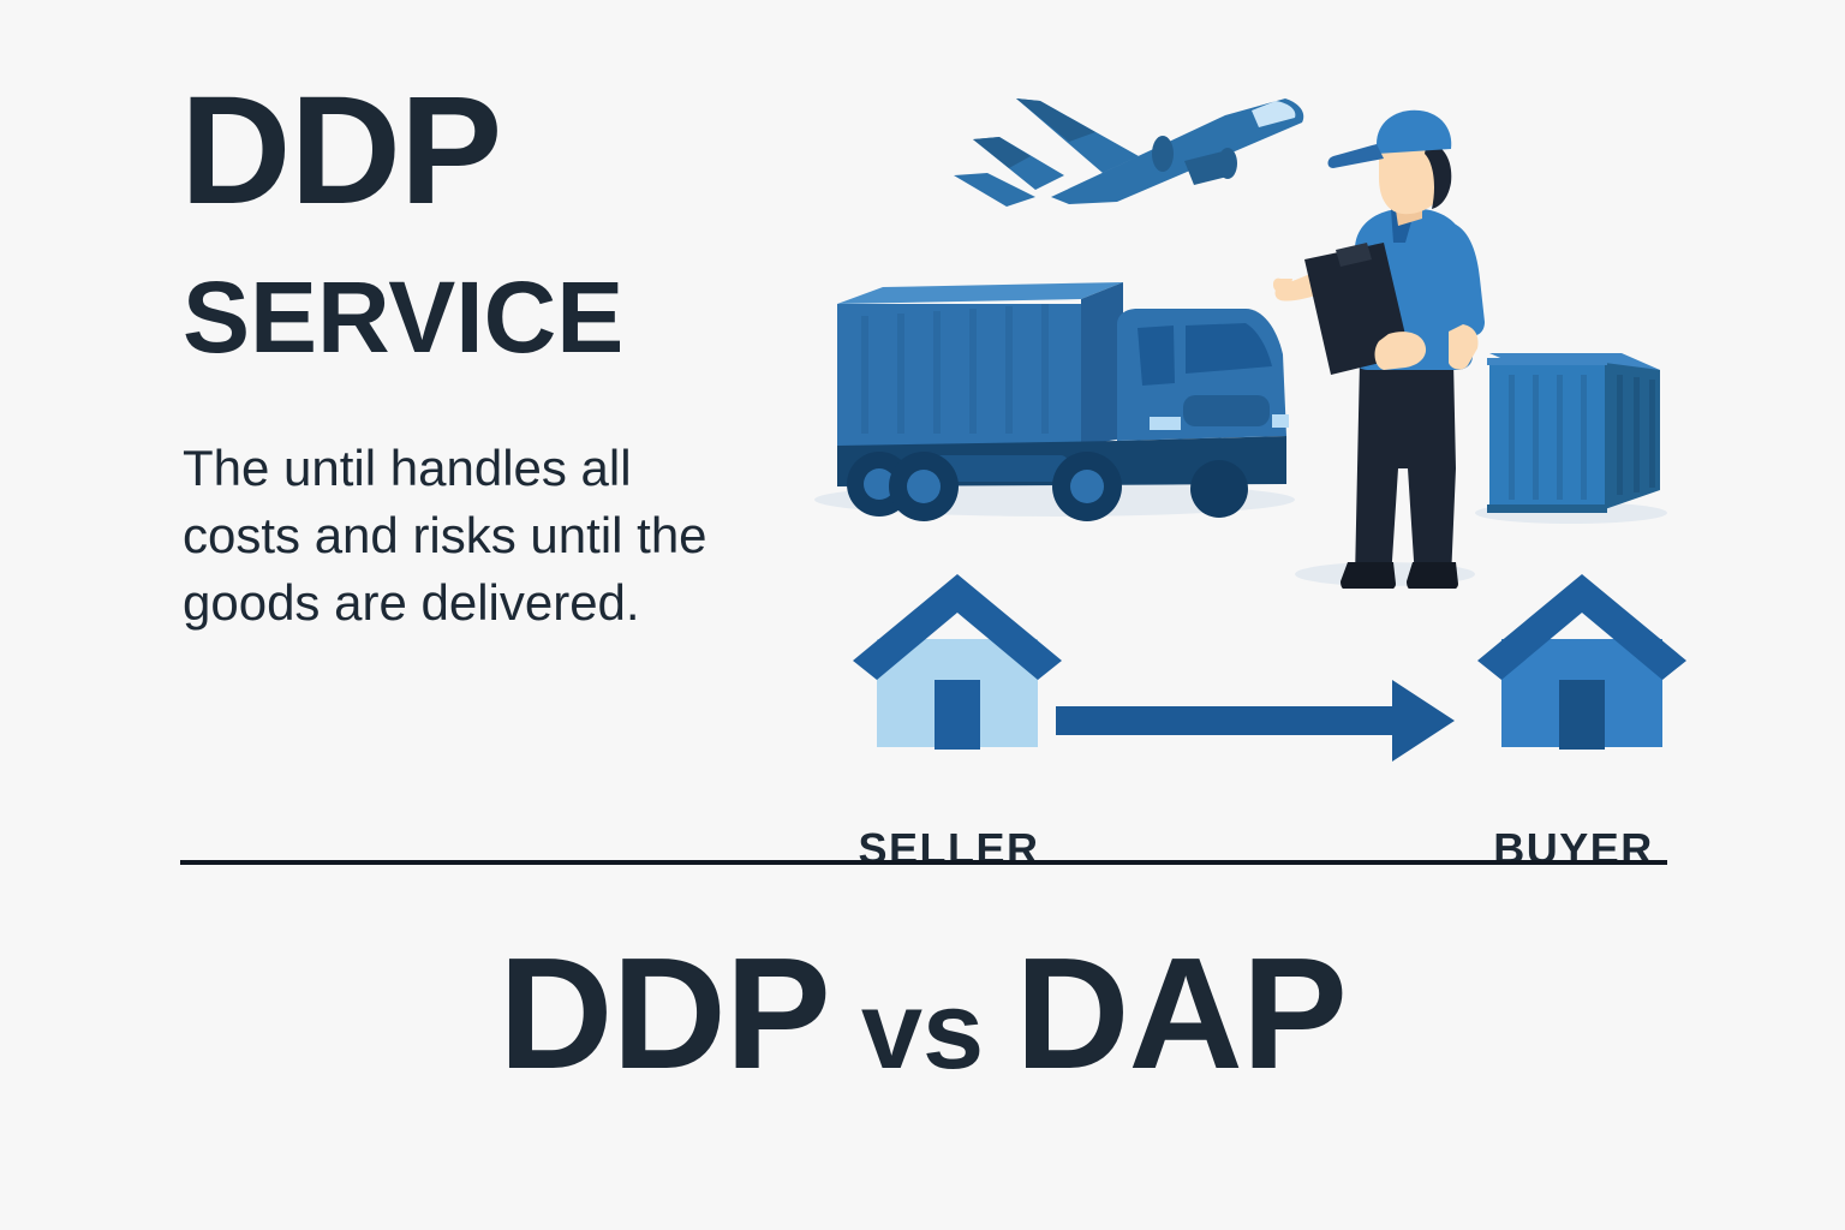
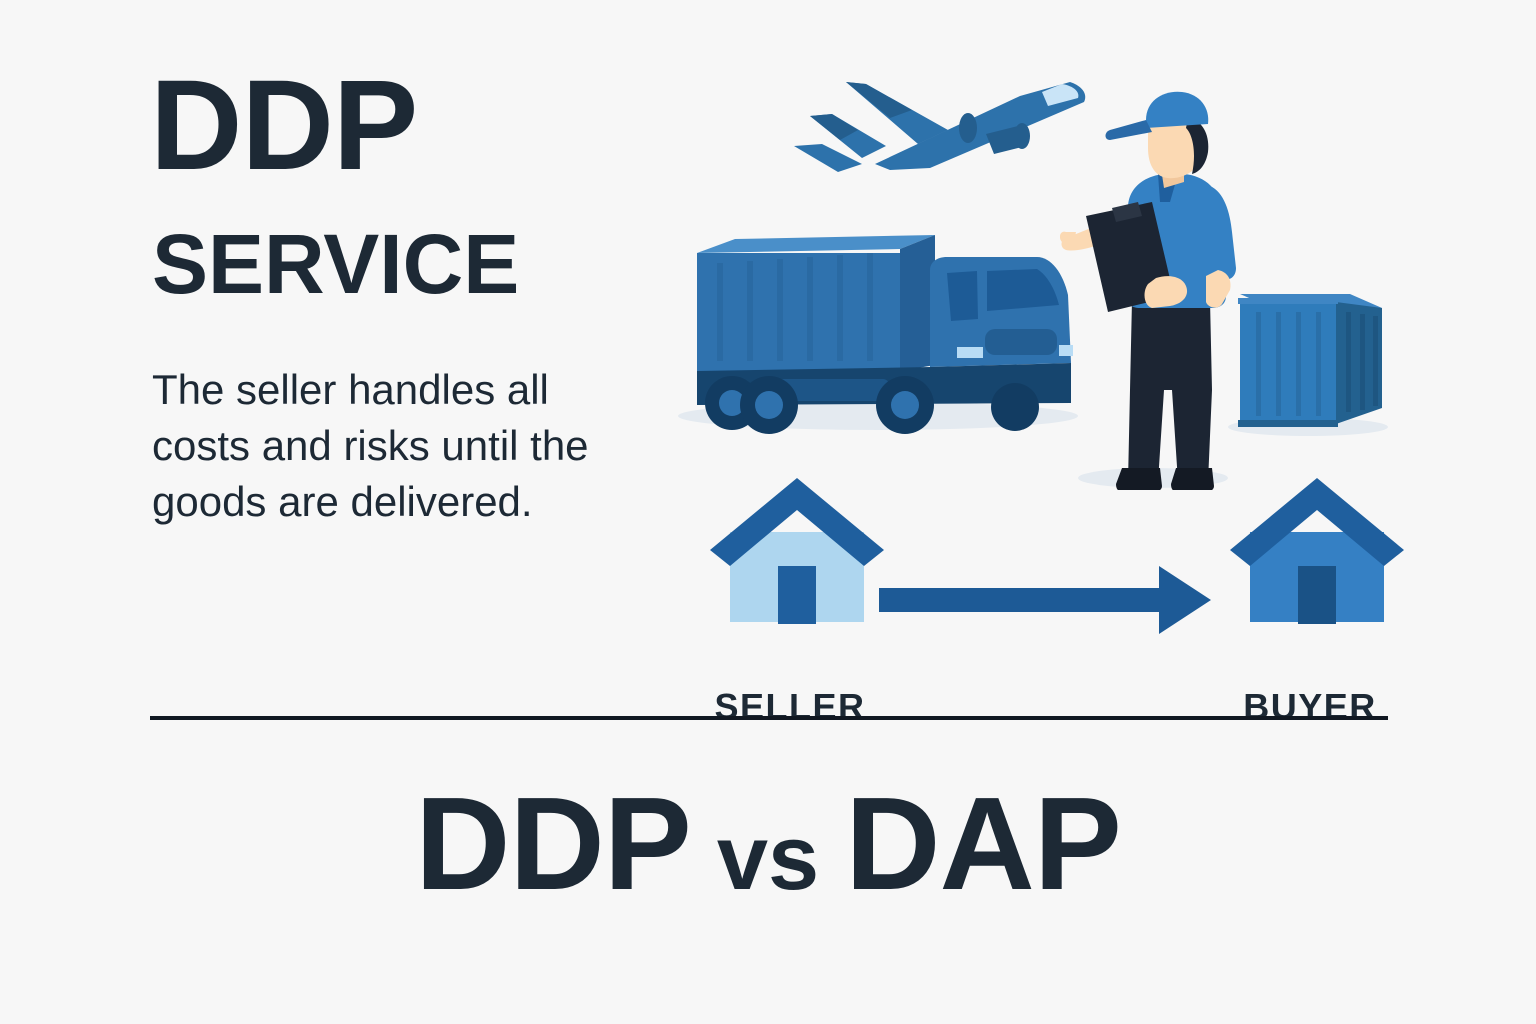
  DDP
  SERVICE
- The until handles all costs and risks until the goods are delivered.
+ The seller handles all costs and risks until the goods are delivered.
  SELLER
  BUYER
  DDP vs DAP
